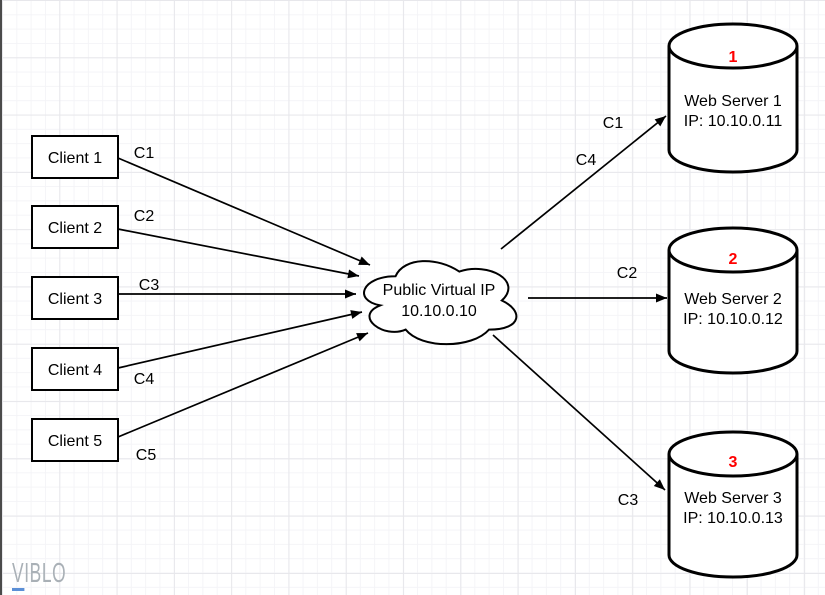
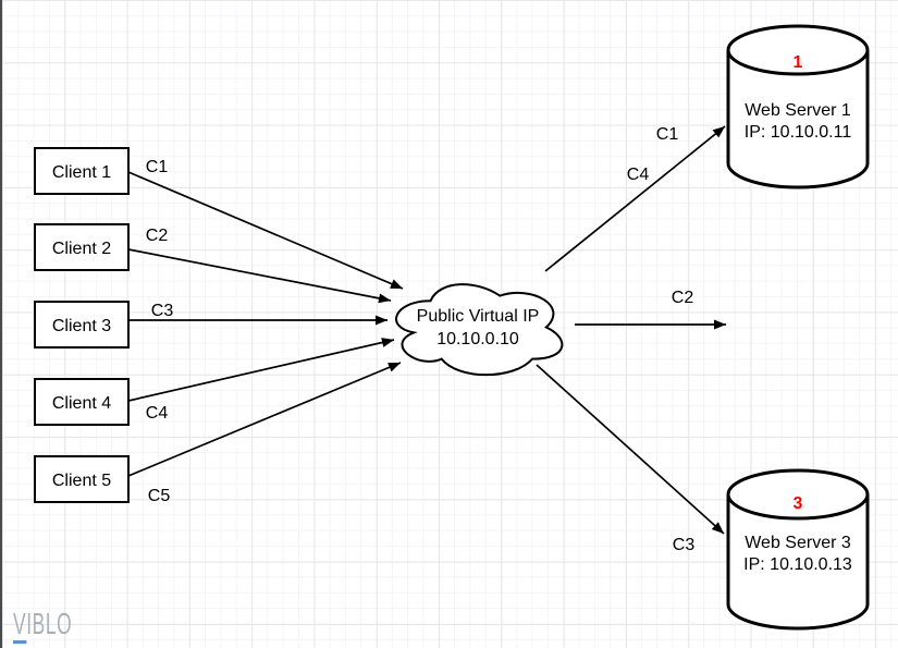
  Public Virtual IP
  10.10.0.10
  1
  Web Server 1
  IP: 10.10.0.11
- 2
- Web Server 2
- IP: 10.10.0.12
  3
  Web Server 3
  IP: 10.10.0.13
  Client 1
  Client 2
  Client 3
  Client 4
  Client 5
  C1
  C2
  C3
  C4
  C5
  C1
  C4
  C2
  C3
  VIBLO
